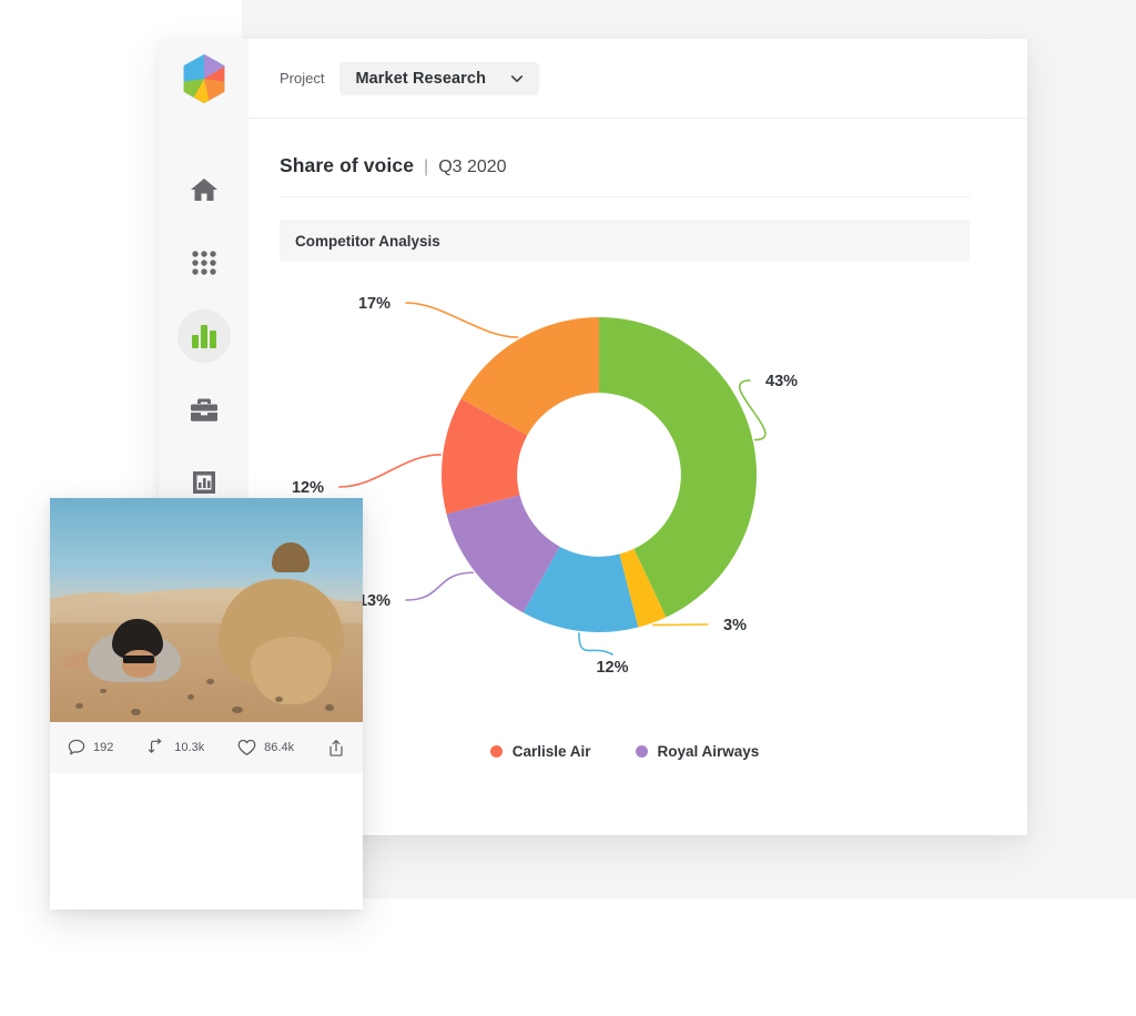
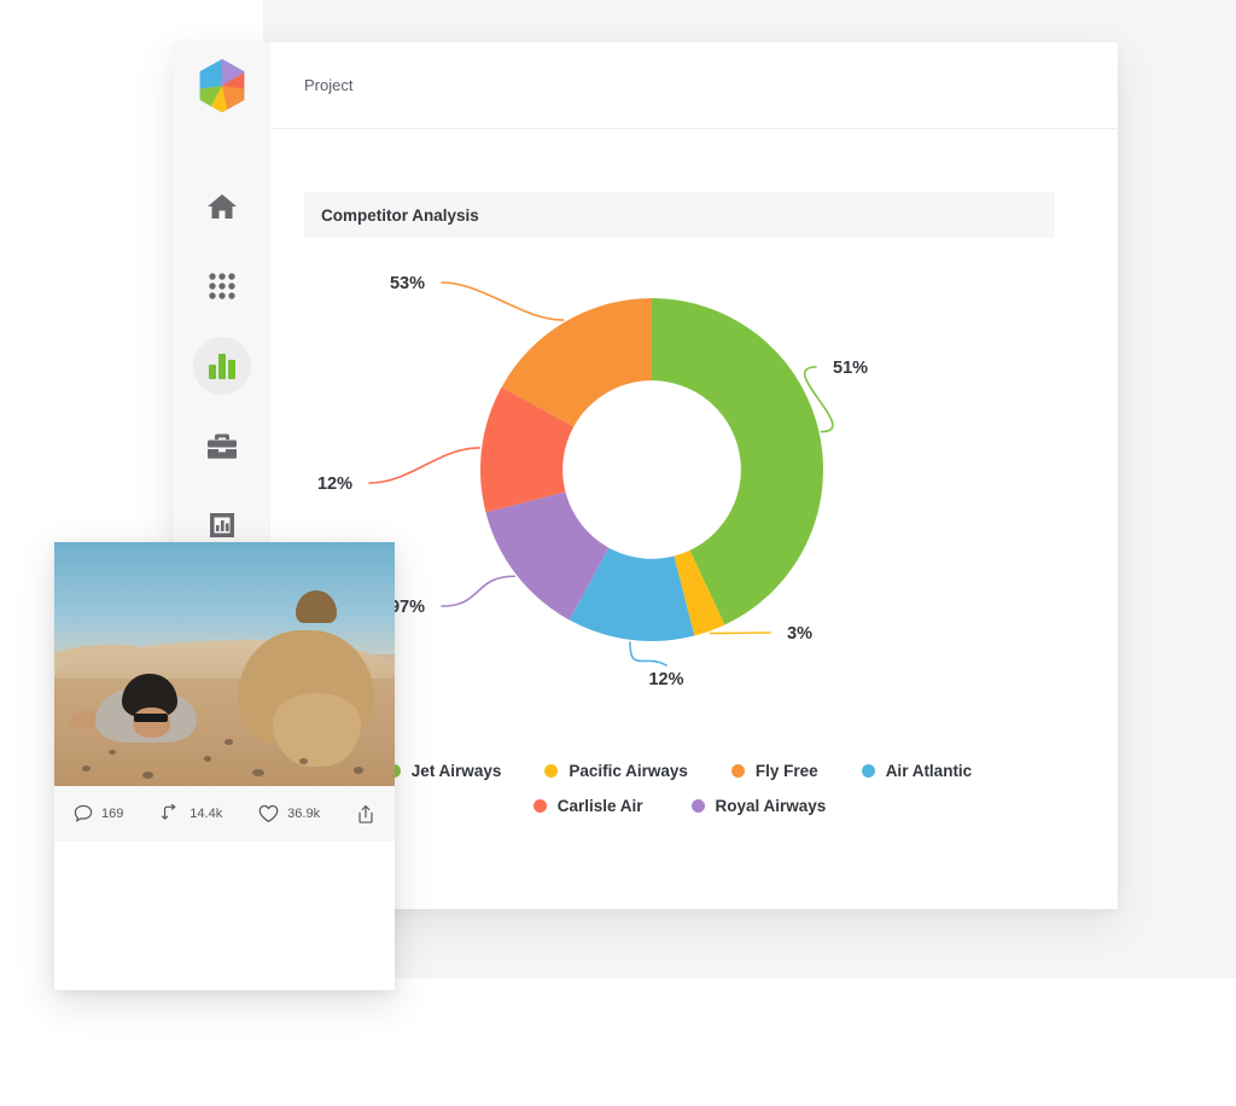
  Project
- Market Research
- Share of voice
- |
- Q3 2020
  Competitor Analysis
- 43%
+ 51%
  3%
  12%
- 13%
+ 97%
  12%
- 17%
+ 53%
+ Jet Airways
+ Pacific Airways
+ Fly Free
+ Air Atlantic
  Carlisle Air
  Royal Airways
- 192
+ 169
- 10.3k
+ 14.4k
- 86.4k
+ 36.9k
